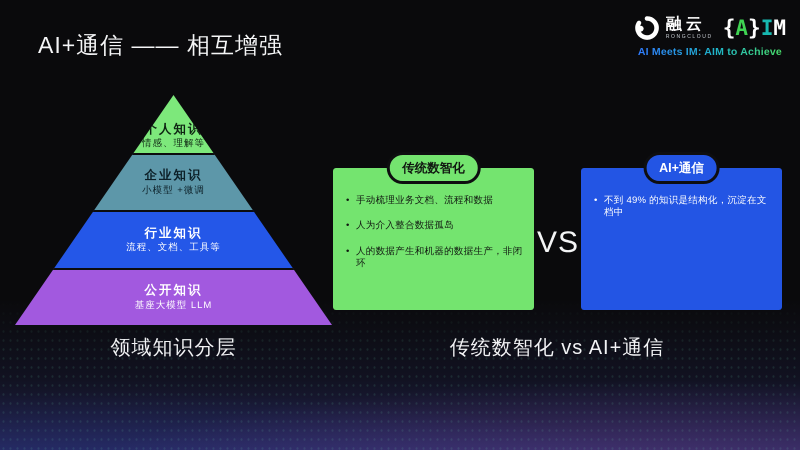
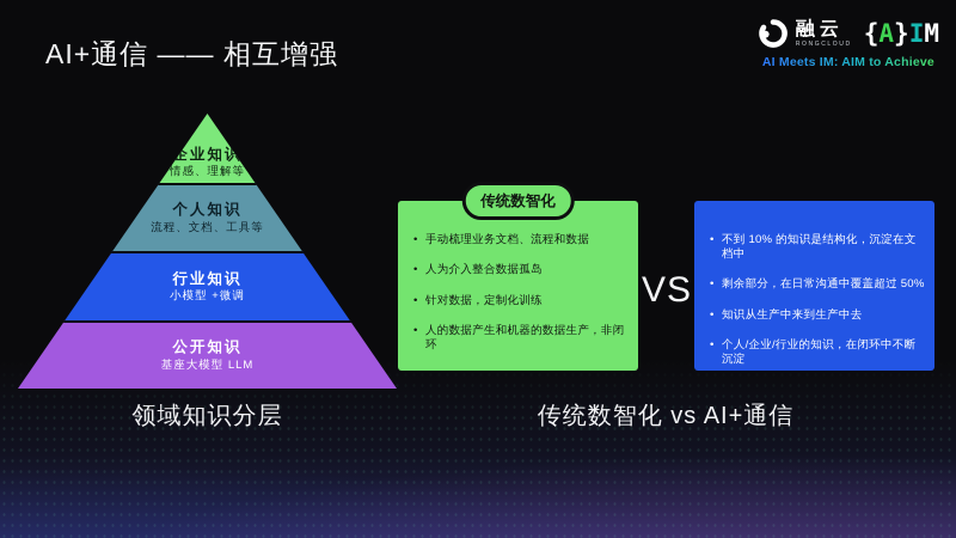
  AI+通信 —— 相互增强
  融云
  {A}IM
  AI Meets IM: AIM to Achieve
- 个人知识
+ 企业知识
  情感、理解等
- 企业知识
+ 个人知识
- 小模型 +微调
+ 流程、文档、工具等
  行业知识
- 流程、文档、工具等
+ 小模型 +微调
  公开知识
  基座大模型 LLM
  领域知识分层
  传统数智化
  手动梳理业务文档、流程和数据
  人为介入整合数据孤岛
+ 针对数据，定制化训练
  人的数据产生和机器的数据生产，非闭环
  VS
- AI+通信
- 不到 49% 的知识是结构化，沉淀在文档中
+ 不到 10% 的知识是结构化，沉淀在文档中
+ 剩余部分，在日常沟通中覆盖超过 50%
+ 知识从生产中来到生产中去
+ 个人/企业/行业的知识，在闭环中不断沉淀
  传统数智化 vs AI+通信
